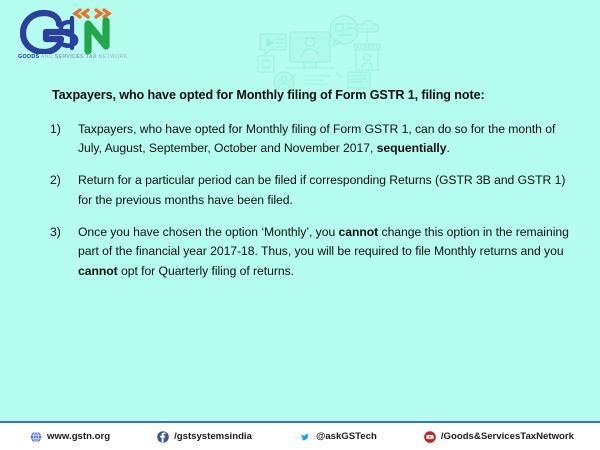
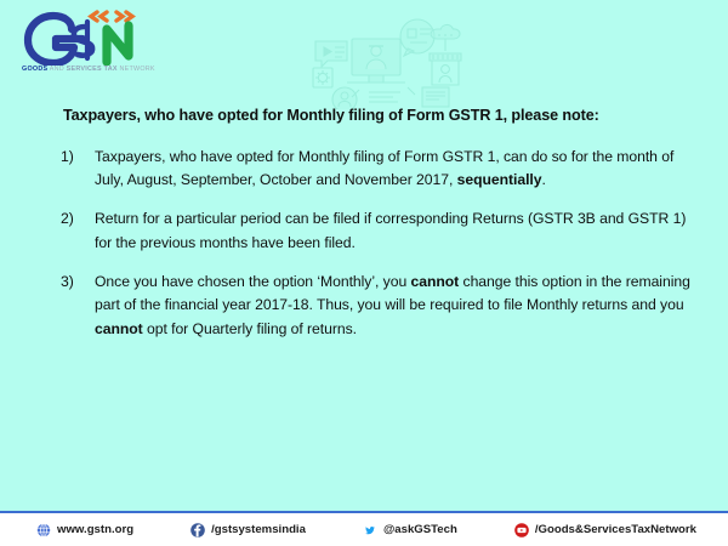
- Taxpayers, who have opted for Monthly filing of Form GSTR 1, filing note:
+ Taxpayers, who have opted for Monthly filing of Form GSTR 1, please note:
  1)
  Taxpayers, who have opted for Monthly filing of Form GSTR 1, can do so for the month of July, August, September, October and November 2017, sequentially.
  2)
  Return for a particular period can be filed if corresponding Returns (GSTR 3B and GSTR 1) for the previous months have been filed.
  3)
  Once you have chosen the option ‘Monthly’, you cannot change this option in the remaining part of the financial year 2017-18. Thus, you will be required to file Monthly returns and you cannot opt for Quarterly filing of returns.
  www.gstn.org
  /gstsystemsindia
  @askGSTech
  /Goods&ServicesTaxNetwork
